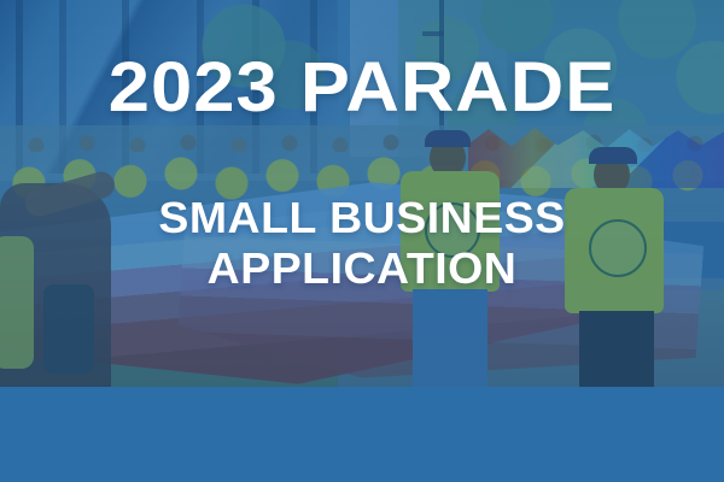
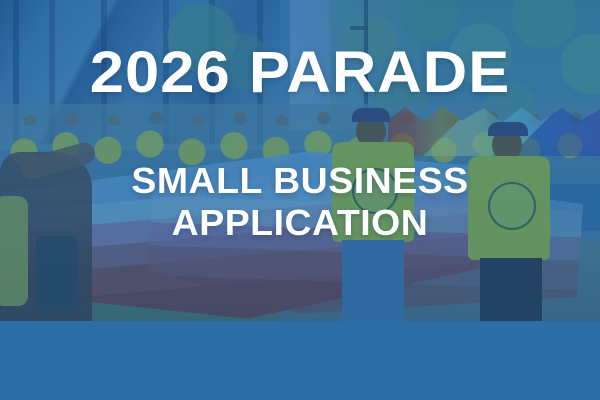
- 2023 PARADE
+ 2026 PARADE
  SMALL BUSINESS
  APPLICATION
